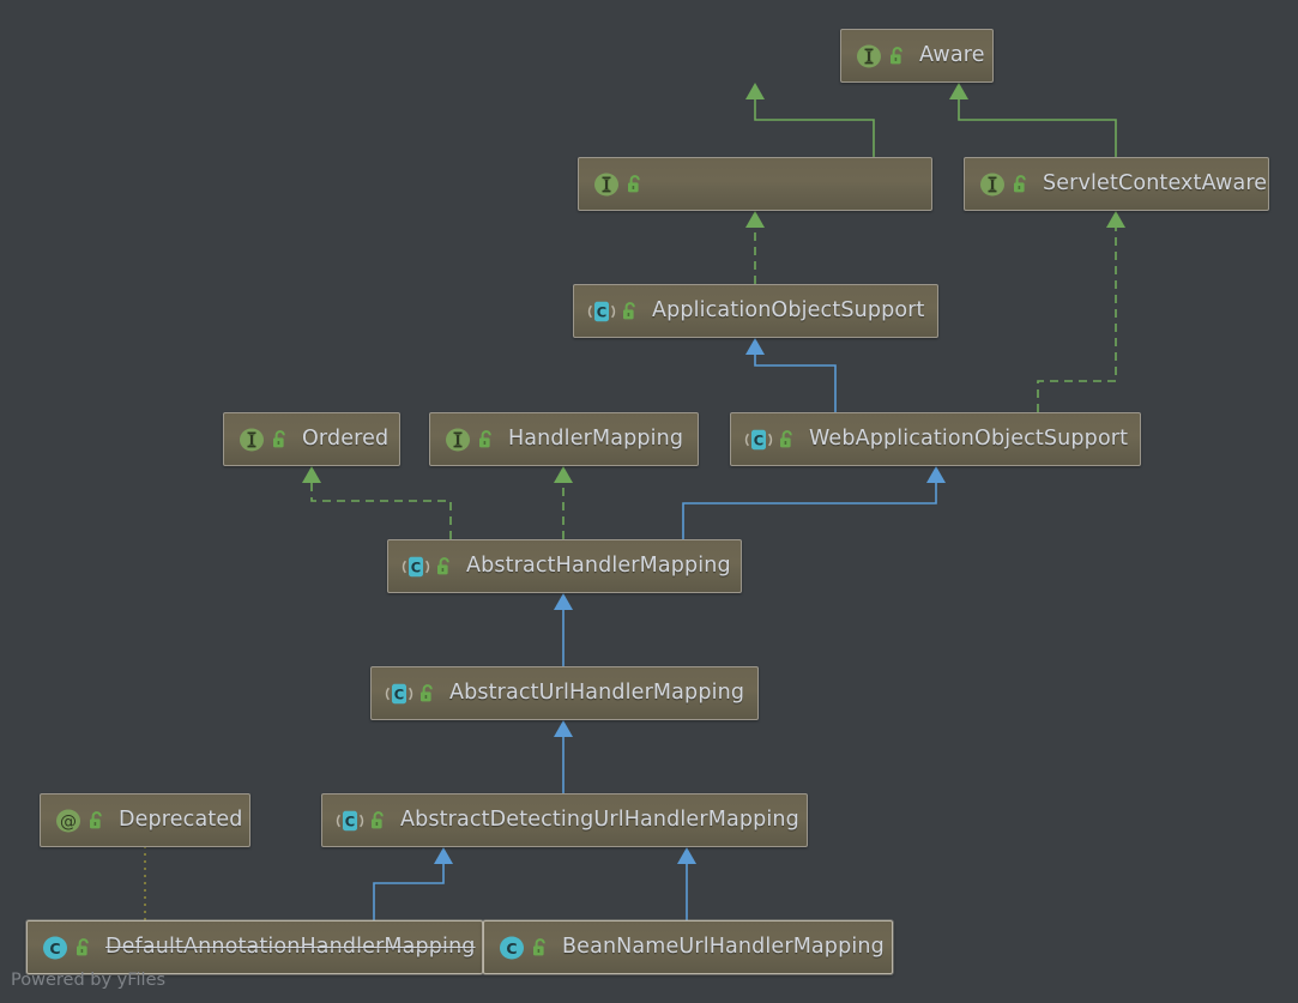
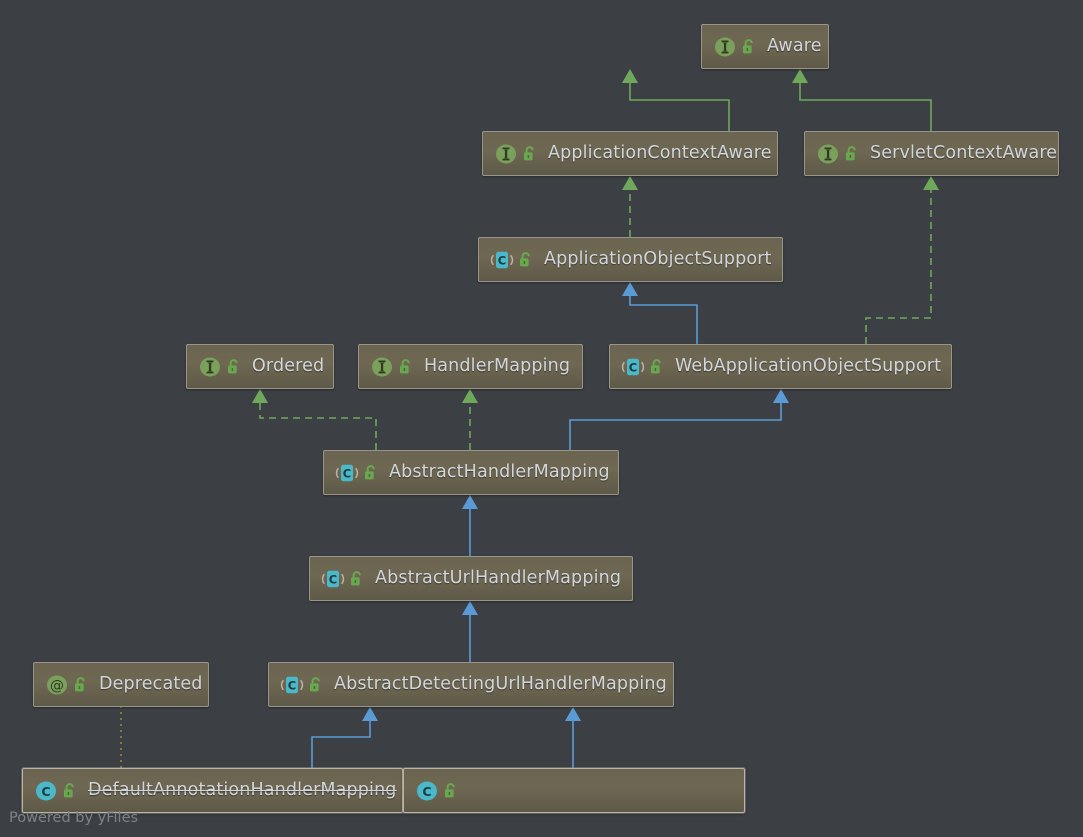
  I
  Aware
  I
+ ApplicationContextAware
  I
  ServletContextAware
  C
  ApplicationObjectSupport
  I
  Ordered
  I
  HandlerMapping
  C
  WebApplicationObjectSupport
  C
  AbstractHandlerMapping
  C
  AbstractUrlHandlerMapping
  @
  Deprecated
  C
  AbstractDetectingUrlHandlerMapping
  C
  DefaultAnnotationHandlerMapping
  C
- BeanNameUrlHandlerMapping
  Powered by yFiles
